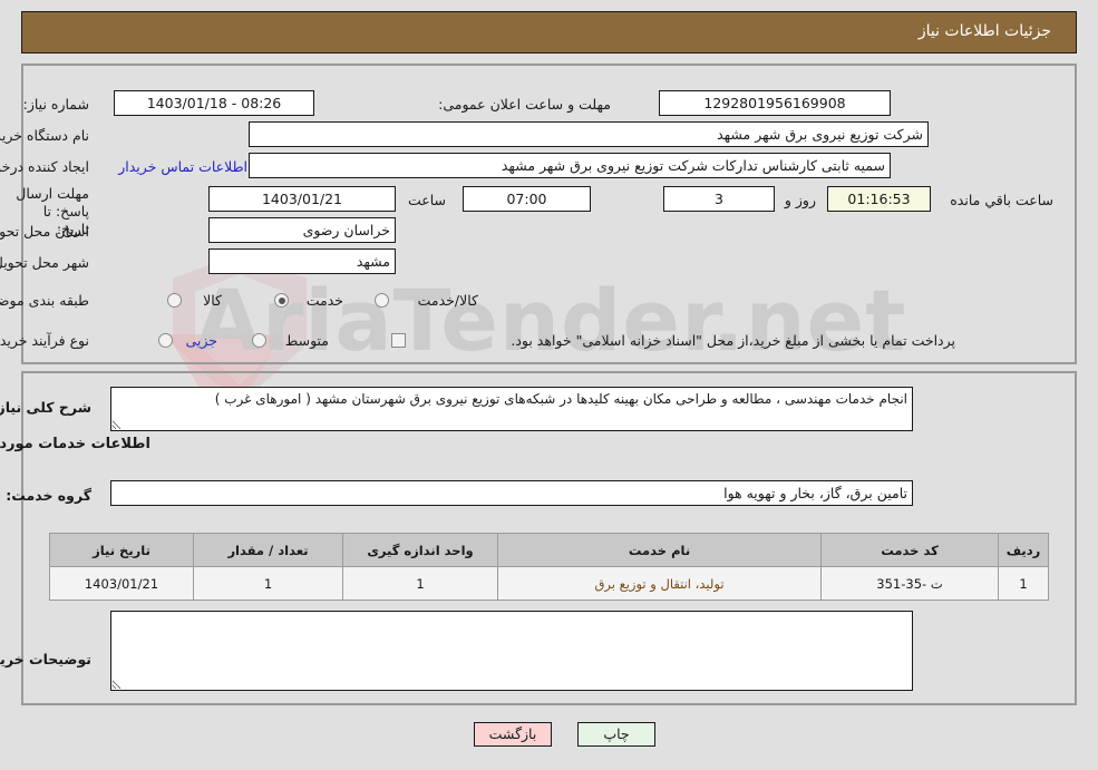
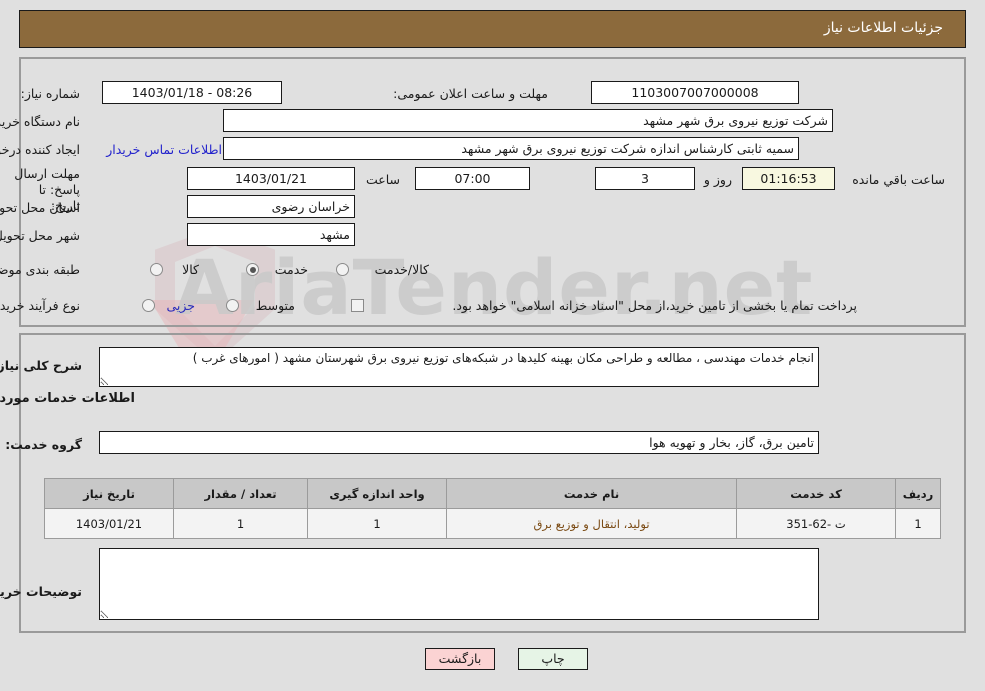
  AriaTender.net
  جزئیات اطلاعات نیاز
  شماره نیاز:
- 1292801956169908
+ 1103007007000008
  مهلت و ساعت اعلان عمومی:
  1403/01/18 - 08:26
  نام دستگاه خری
  شرکت توزیع نیروی برق شهر مشهد
  ایجاد کننده درخ
- سمیه ثابتی کارشناس تدارکات شرکت توزیع نیروی برق شهر مشهد
+ سمیه ثابتی کارشناس اندازه شرکت توزیع نیروی برق شهر مشهد
  اطلاعات تماس خریدار
  مهلت ارسال پاسخ: تا تاریخ:
  1403/01/21
  ساعت
  07:00
  3
  روز و
  01:16:53
  ساعت باقي مانده
  استان محل تحو
  خراسان رضوی
  شهر محل تحوی
  مشهد
  طبقه بندی موض
  کالا
  خدمت
  کالا/خدمت
  نوع فرآیند خرید
  جزیی
  متوسط
- پرداخت تمام یا بخشی از مبلغ خرید،از محل "اسناد خزانه اسلامی" خواهد بود.
+ پرداخت تمام یا بخشی از تامین خرید،از محل "اسناد خزانه اسلامی" خواهد بود.
  شرح کلی نیاز
  اطلاعات خدمات مورد
  گروه خدمت:
  تامین برق، گاز، بخار و تهویه هوا
  ردیف	کد خدمت	نام خدمت	واحد اندازه گیری	تعداد / مقدار	تاریخ نیاز
- 1	ت -35-351	تولید، انتقال و توزیع برق	1	1	1403/01/21
+ 1	ت -62-351	تولید، انتقال و توزیع برق	1	1	1403/01/21
  توضیحات خری
  چاپ
  بازگشت
